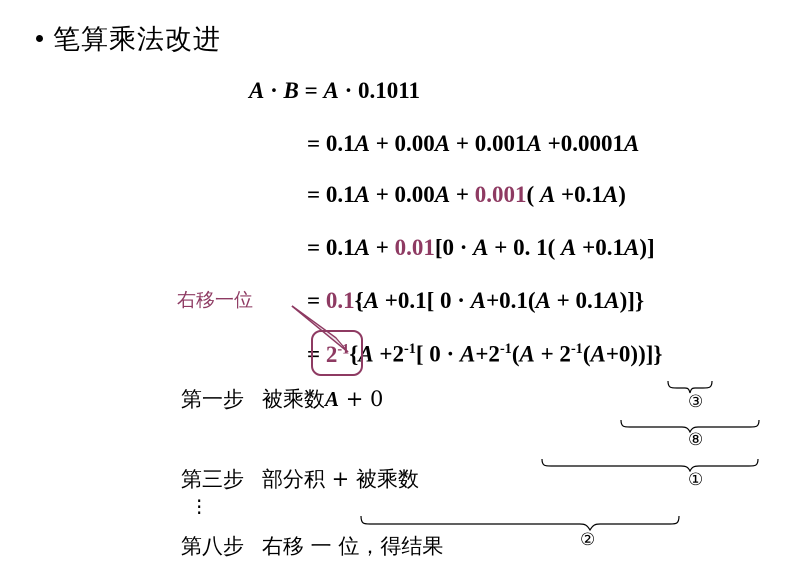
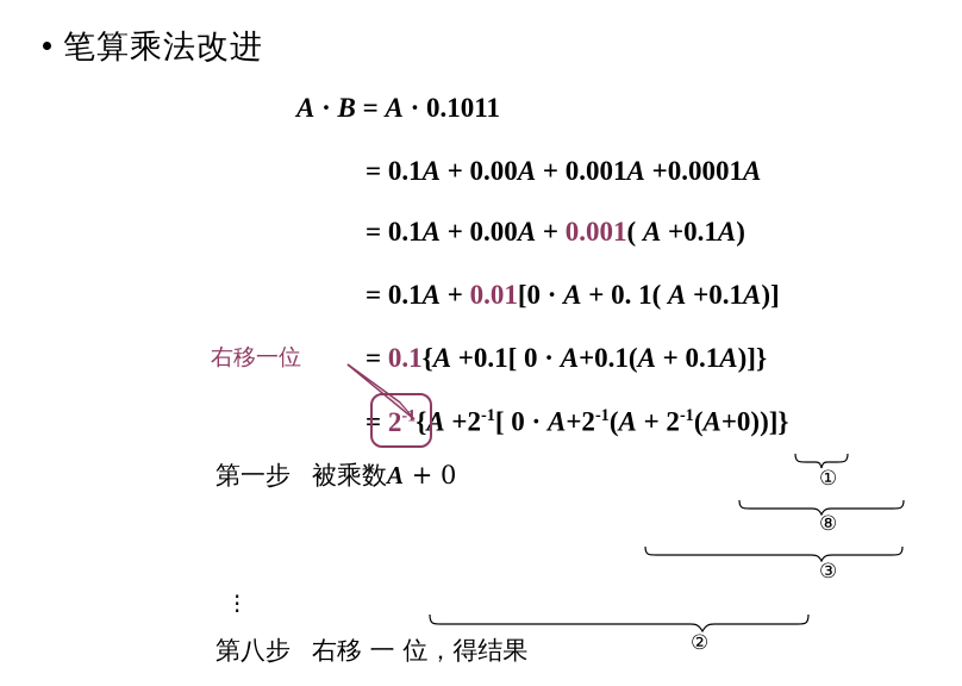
  笔算乘法改进
  A · B = A · 0.1011
  = 0.1A + 0.00A + 0.001A +0.0001A
  = 0.1A + 0.00A + 0.001( A +0.1A)
  = 0.1A + 0.01[0 · A + 0. 1( A +0.1A)]
  = 0.1{A +0.1[ 0 · A+0.1(A + 0.1A)]}
  = 2- {A +2-1[ 0 · A+2-1(A + 2-1(A+0))]}
  右移一位
  第一步 被乘数A + 0
- 第三步 部分积 + 被乘数
  ·
  ·
  ·
  第八步 右移 一 位，得结果
- ③
+ ①
  ⑧
- ①
+ ③
  ②
